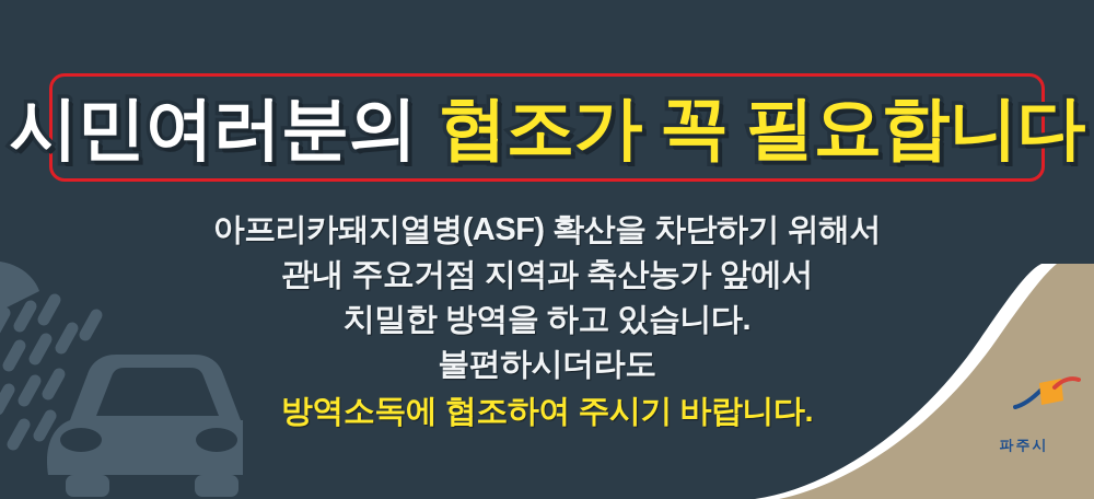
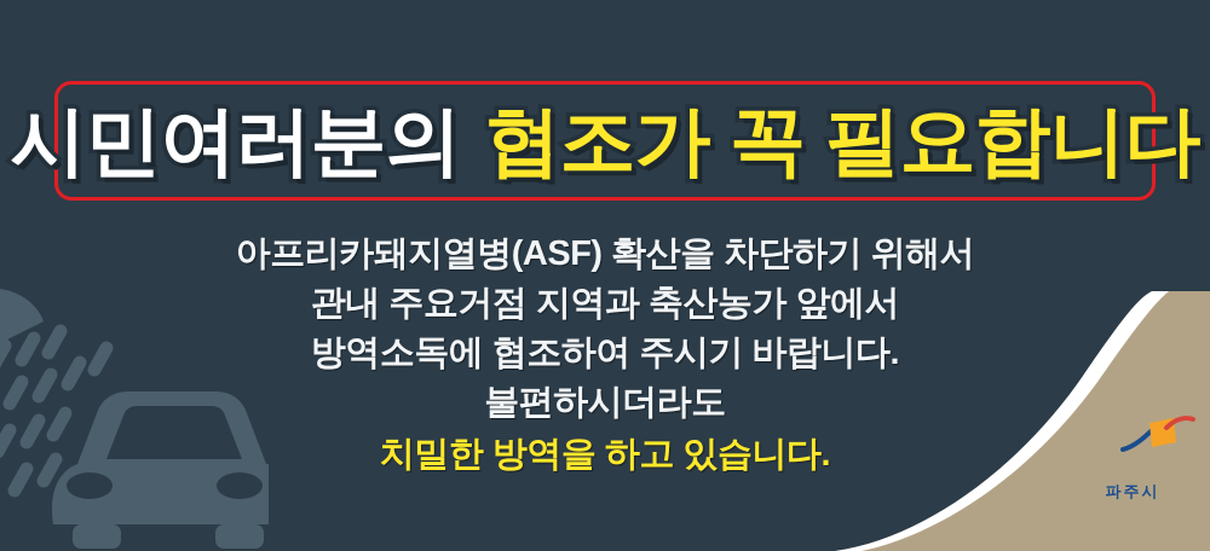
  시민여러분의
  협조가 꼭 필요합니다
  아프리카돼지열병(ASF) 확산을 차단하기 위해서
  관내 주요거점 지역과 축산농가 앞에서
- 치밀한 방역을 하고 있습니다.
+ 방역소독에 협조하여 주시기 바랍니다.
  불편하시더라도
- 방역소독에 협조하여 주시기 바랍니다.
+ 치밀한 방역을 하고 있습니다.
  파주시
